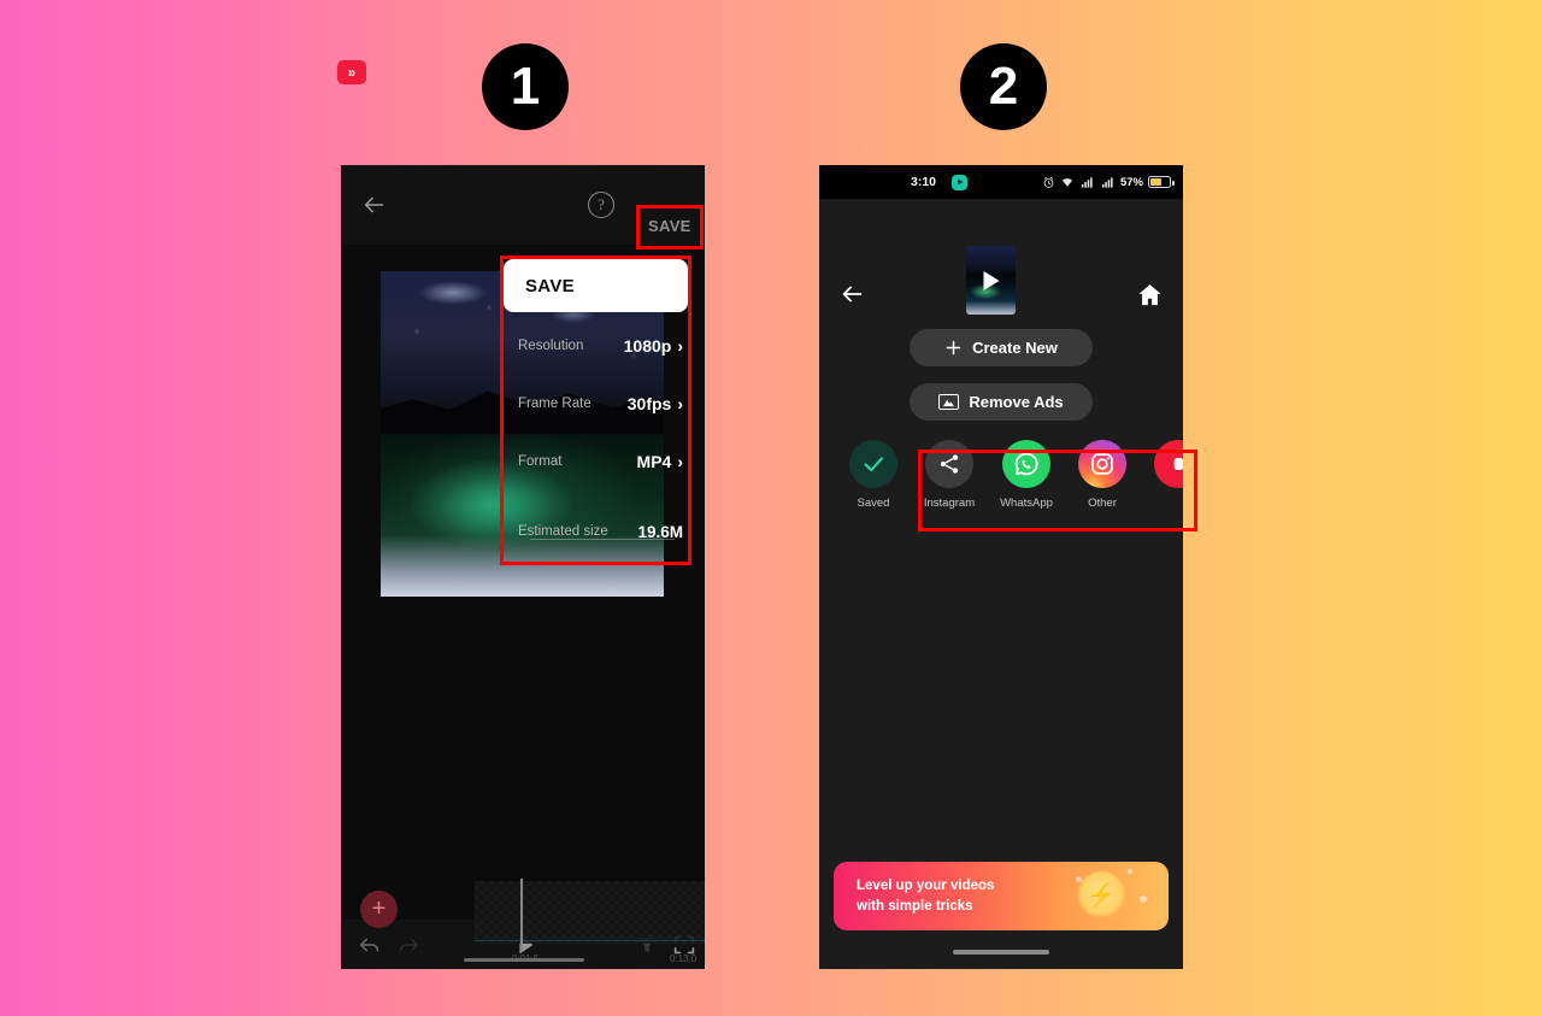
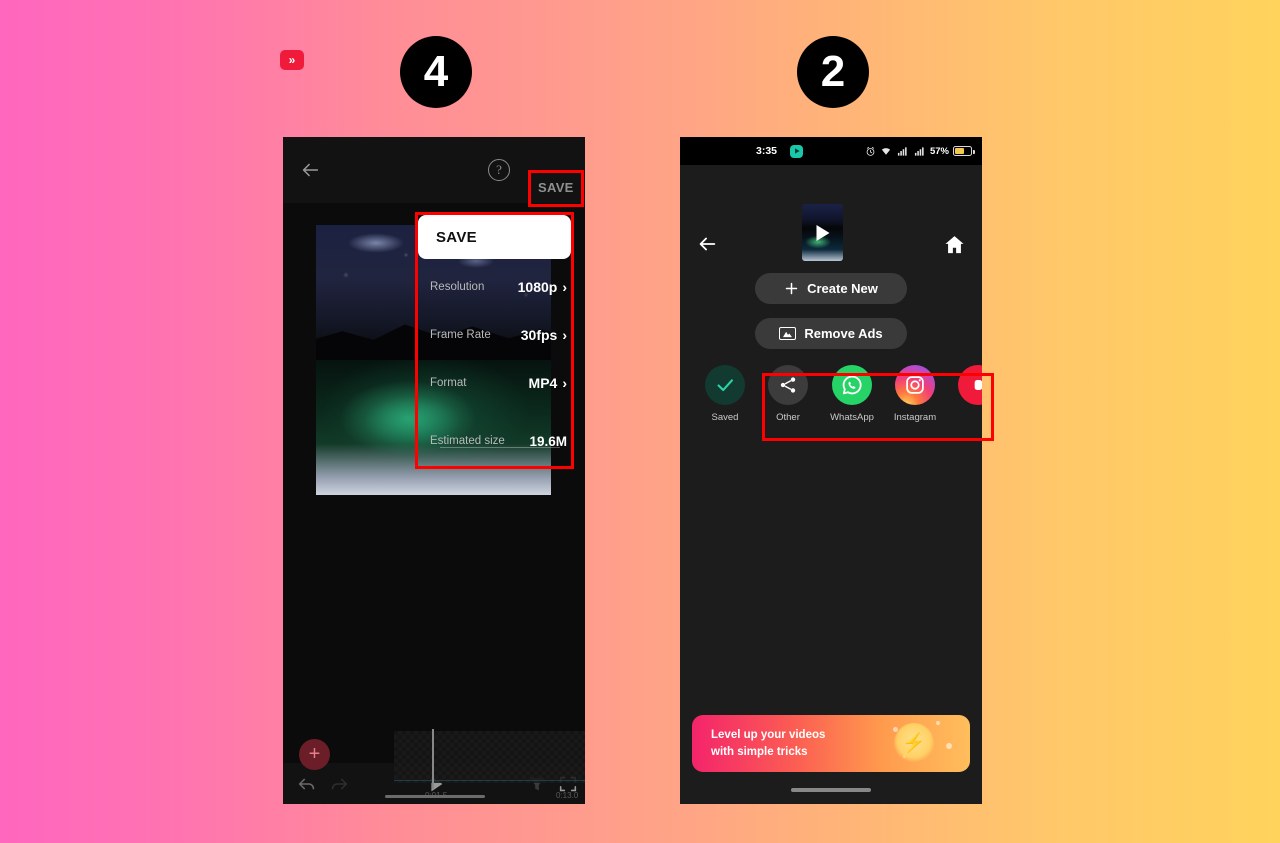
- 1
+ 4
  2
  ?
  +
  0:13.0
  SAVE
  Resolution
  1080p
  ›
  Frame Rate
  30fps
  ›
  Format
  MP4
  ›
  Estimated size
  19.6M
  SAVE
- 3:10
+ 3:35
  57%
  Create New
  Remove Ads
  Saved
- Instagram
+ Other
  WhatsApp
- Other
+ Instagram
  Level up your videos
  with simple tricks
  ⚡
  »
